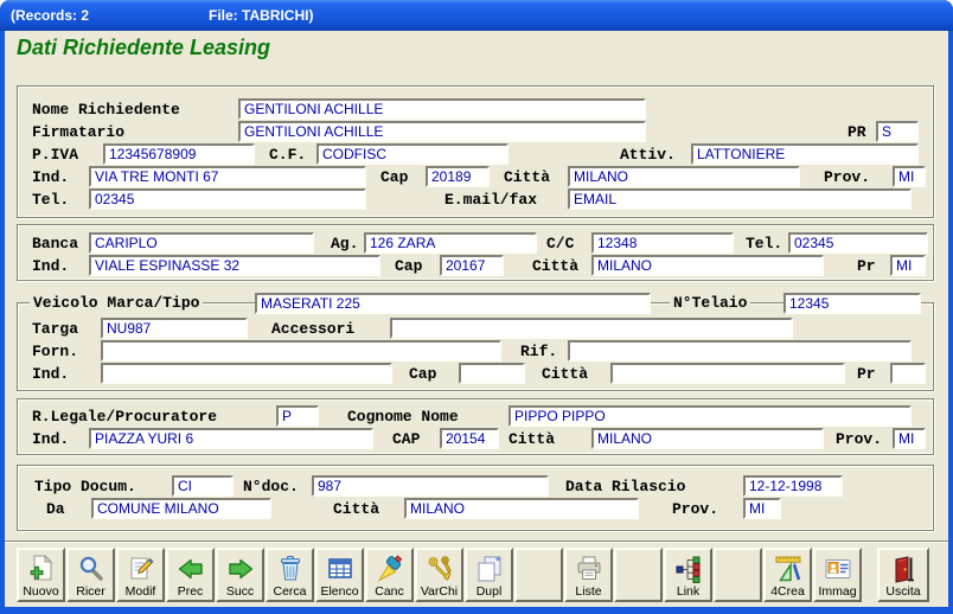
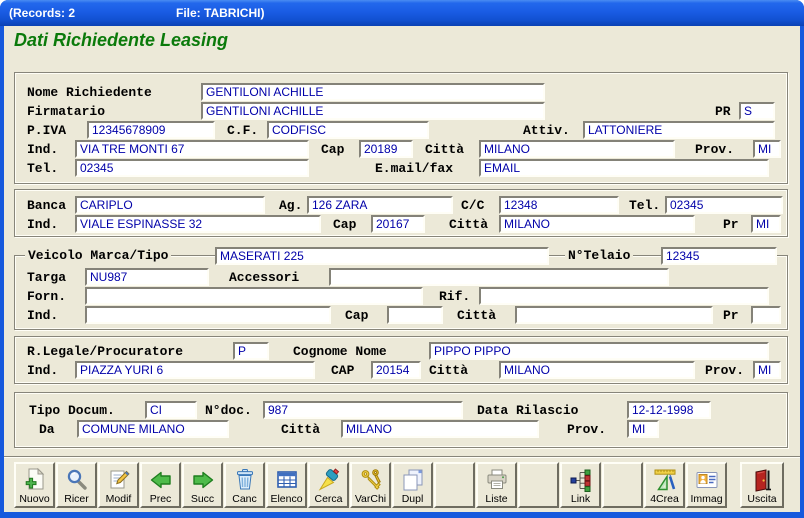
  (Records: 2
  File: TABRICHI)
  Dati Richiedente Leasing
  Nome Richiedente
  GENTILONI ACHILLE
  Firmatario
  GENTILONI ACHILLE
  PR
  S
  P.IVA
  12345678909
  C.F.
  CODFISC
  Attiv.
  LATTONIERE
  Ind.
  VIA TRE MONTI 67
  Cap
  20189
  Città
  MILANO
  Prov.
  MI
  Tel.
  02345
  E.mail/fax
  EMAIL
  Banca
  CARIPLO
  Ag.
  126 ZARA
  C/C
  12348
  Tel.
  02345
  Ind.
  VIALE ESPINASSE 32
  Cap
  20167
  Città
  MILANO
  Pr
  MI
  Veicolo Marca/Tipo
  MASERATI 225
  N°Telaio
  12345
  Targa
  NU987
  Accessori
  Forn.
  Rif.
  Ind.
  Cap
  Città
  Pr
  R.Legale/Procuratore
  P
  Cognome Nome
  PIPPO PIPPO
  Ind.
  PIAZZA YURI 6
  CAP
  20154
  Città
  MILANO
  Prov.
  MI
  Tipo Docum.
  CI
  N°doc.
  987
  Data Rilascio
  12-12-1998
  Da
  COMUNE MILANO
  Città
  MILANO
  Prov.
  MI
  Nuovo
  Ricer
  Modif
  Prec
  Succ
- Cerca
+ Canc
  Elenco
- Canc
+ Cerca
  VarChi
  Dupl
  Liste
  Link
  4Crea
  Immag
  Uscita
